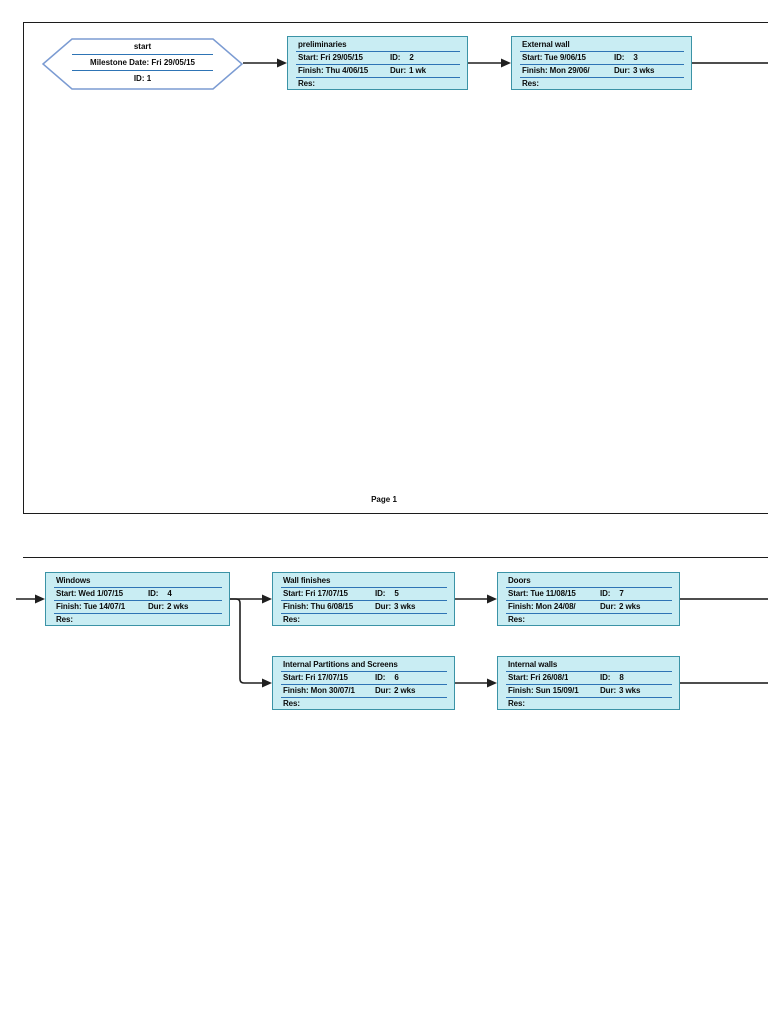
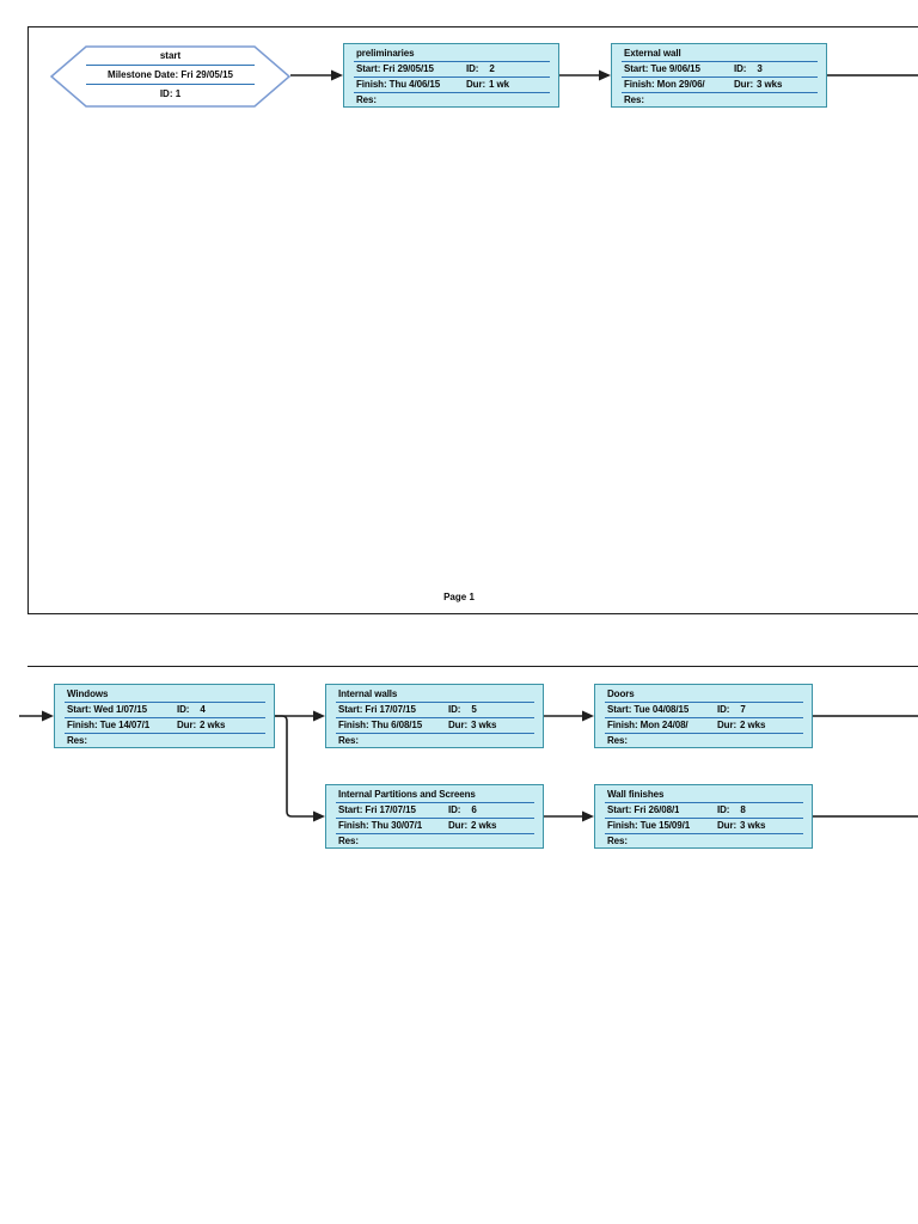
  Page 1
  start
  Milestone Date: Fri 29/05/15
  ID: 1
  preliminaries
  Start: Fri 29/05/15
  ID: 2
  Finish: Thu 4/06/15
  Dur: 1 wk
  Res:
  External wall
  Start: Tue 9/06/15
  ID: 3
  Finish: Mon 29/06/
  Dur: 3 wks
  Res:
  Windows
  Start: Wed 1/07/15
  ID: 4
  Finish: Tue 14/07/1
  Dur: 2 wks
  Res:
- Wall finishes
+ Internal walls
  Start: Fri 17/07/15
  ID: 5
  Finish: Thu 6/08/15
  Dur: 3 wks
  Res:
  Doors
- Start: Tue 11/08/15
+ Start: Tue 04/08/15
  ID: 7
  Finish: Mon 24/08/
  Dur: 2 wks
  Res:
  Internal Partitions and Screens
  Start: Fri 17/07/15
  ID: 6
- Finish: Mon 30/07/1
+ Finish: Thu 30/07/1
  Dur: 2 wks
  Res:
- Internal walls
+ Wall finishes
  Start: Fri 26/08/1
  ID: 8
- Finish: Sun 15/09/1
+ Finish: Tue 15/09/1
  Dur: 3 wks
  Res:
